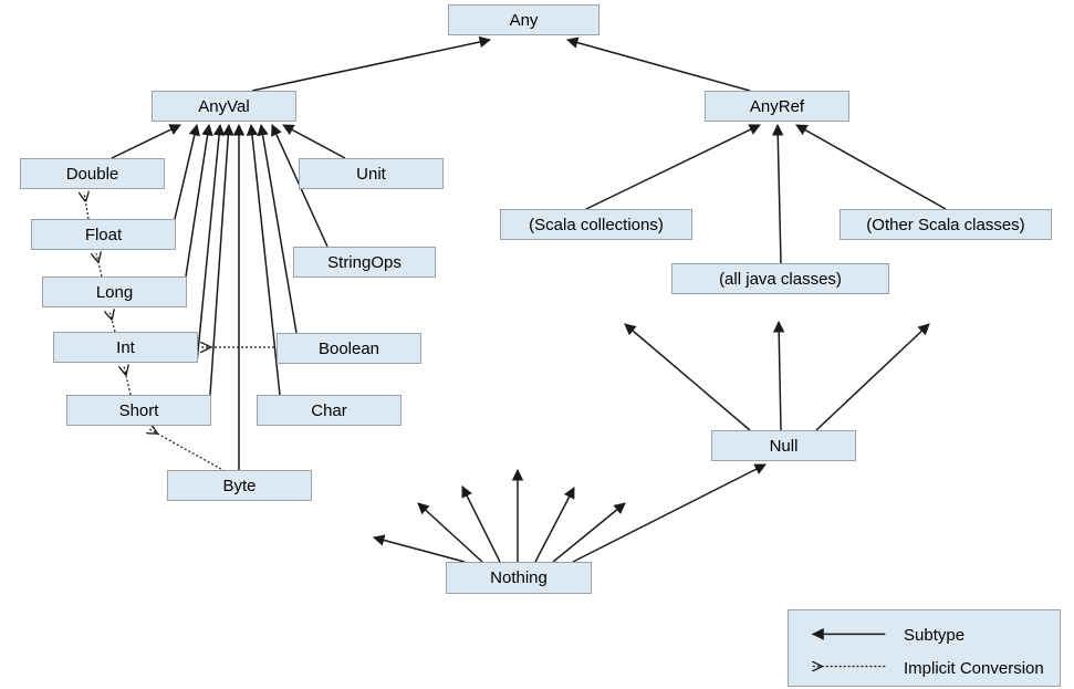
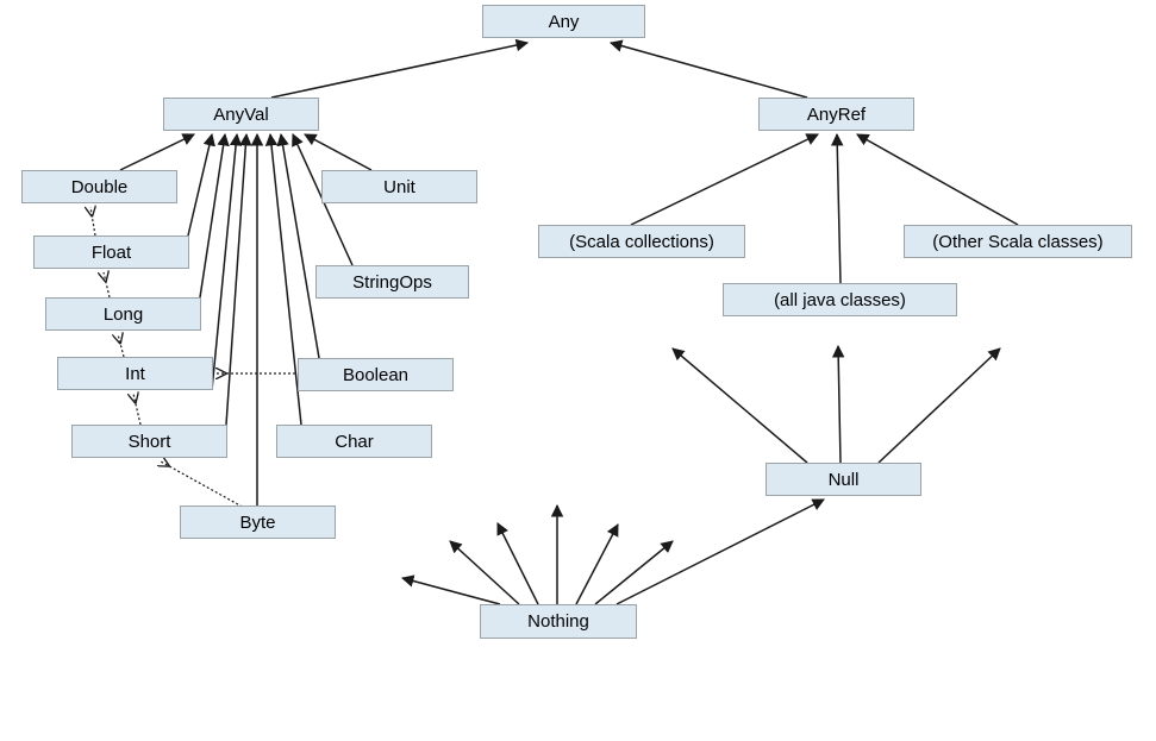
  Any
  AnyVal
  AnyRef
  Double
  Unit
  Float
  StringOps
  Long
  Int
  Boolean
  Short
  Char
  Byte
  (Scala collections)
  (all java classes)
  (Other Scala classes)
  Null
  Nothing
- Subtype
- Implicit Conversion
